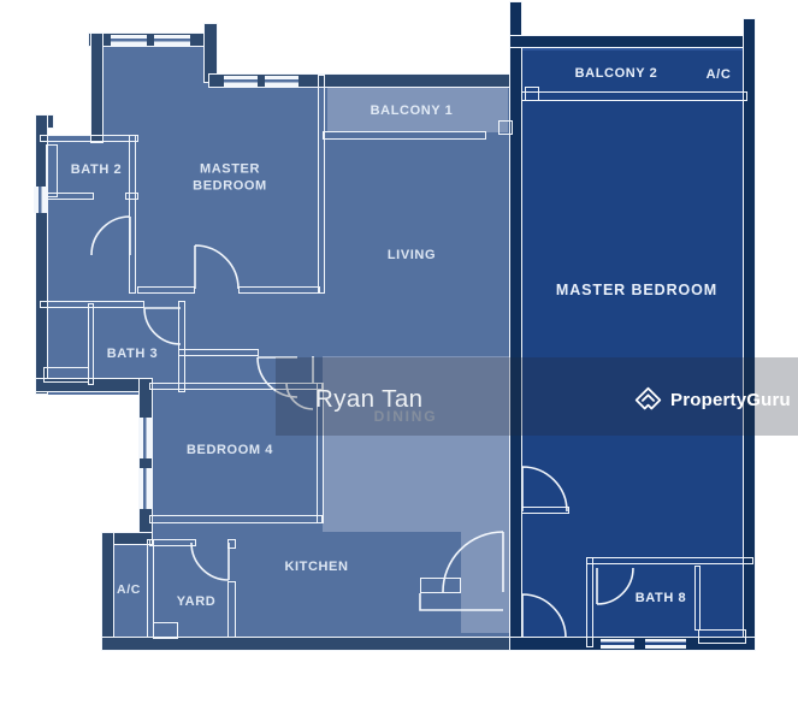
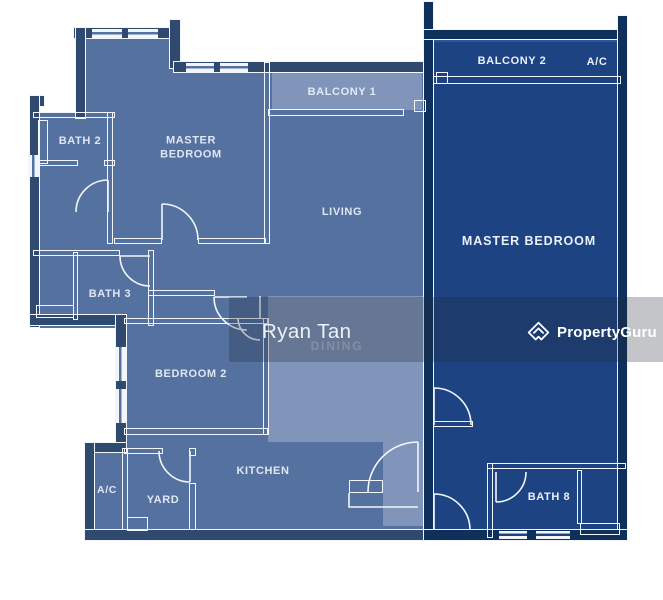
  BATH 2
  MASTER BEDROOM
  BALCONY 1
  LIVING
  BATH 3
- BEDROOM 4
+ BEDROOM 2
  DINING
  KITCHEN
  YARD
  A/C
  BALCONY 2
  A/C
  MASTER BEDROOM
  BATH 8
  Ryan Tan
  PropertyGuru
